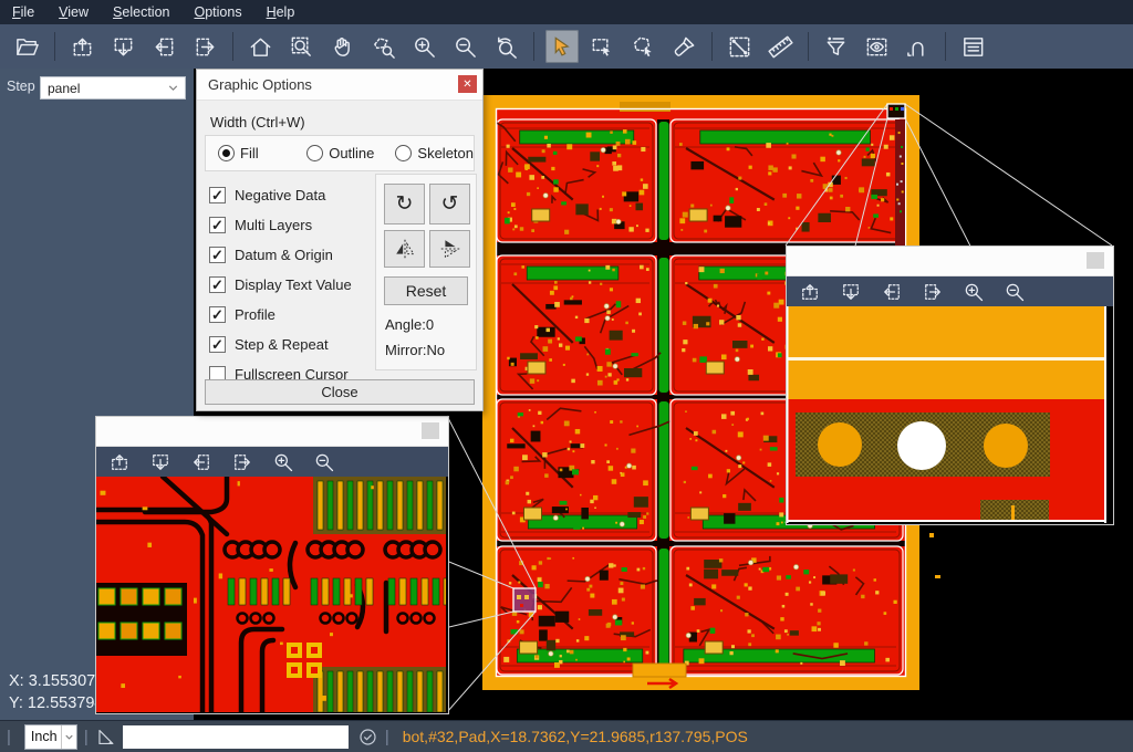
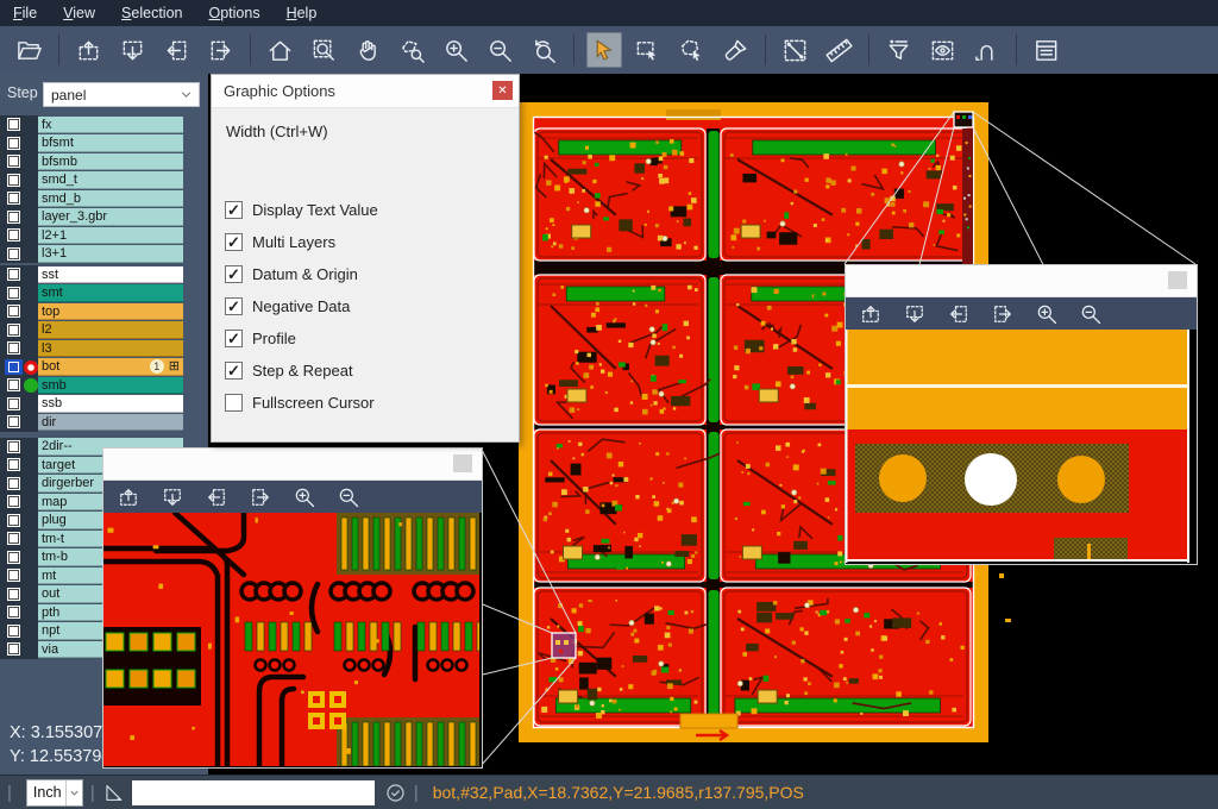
  File
  View
  Selection
  Options
  Help
  Step
  panel
+ fx
+ bfsmt
+ bfsmb
+ smd_t
+ smd_b
+ layer_3.gbr
+ l2+1
+ l3+1
+ sst
+ smt
+ top
+ l2
+ l3
+ bot
+ 1
+ ⊞
+ smb
+ ssb
+ dir
+ 2dir--
+ target
+ dirgerber
+ map
+ plug
+ tm-t
+ tm-b
+ mt
+ out
+ pth
+ npt
+ via
  X: 3.155307
  Y: 12.55379
  Graphic Options
  ✕
  Width (Ctrl+W)
- Fill
- Outline
- Skeleton
  ✓
- Negative Data
+ Display Text Value
  ✓
  Multi Layers
  ✓
  Datum & Origin
  ✓
- Display Text Value
+ Negative Data
  ✓
  Profile
  ✓
  Step & Repeat
  Fullscreen Cursor
- ↻
- ↺
- Reset
- Angle:0
- Mirror:No
- Close
  |
  Inch
  |
  |
  bot,#32,Pad,X=18.7362,Y=21.9685,r137.795,POS
